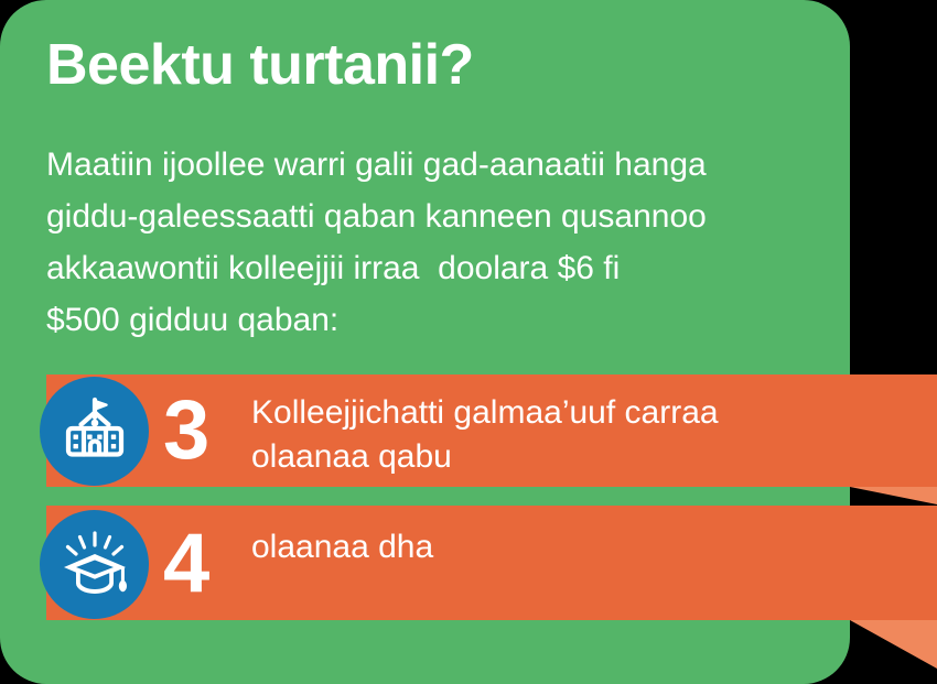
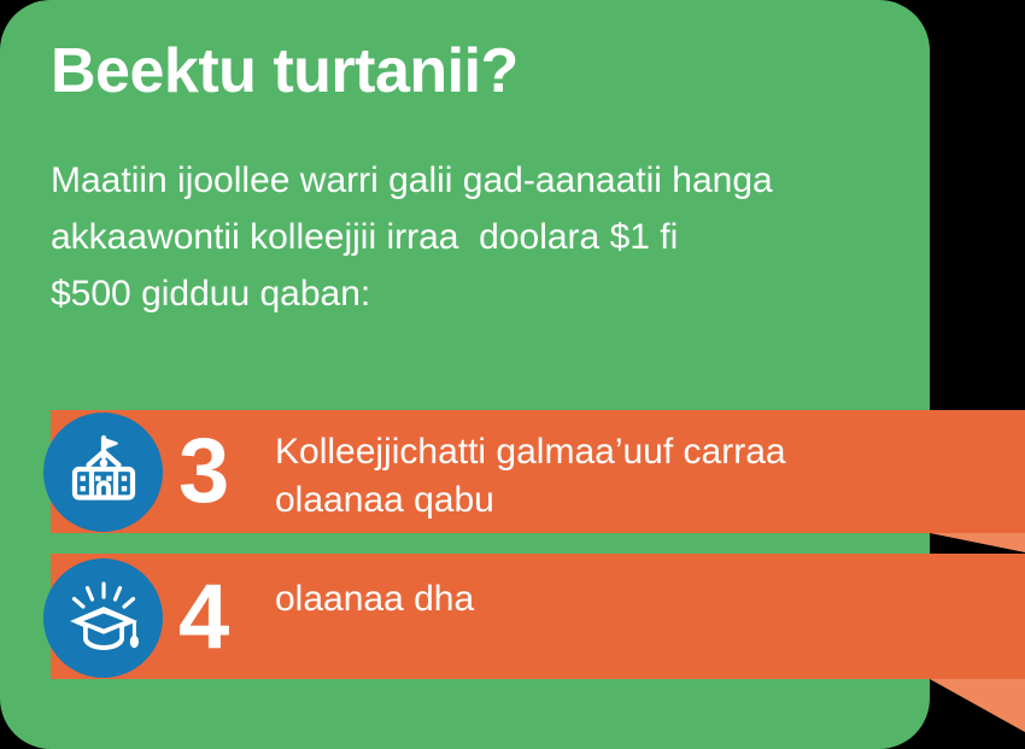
  Beektu turtanii?
  Maatiin ijoollee warri galii gad-aanaatii hanga
- giddu-galeessaatti qaban kanneen qusannoo
- akkaawontii kolleejjii irraa doolara $6 fi
+ akkaawontii kolleejjii irraa doolara $1 fi
  $500 gidduu qaban:
  3
  Kolleejjichatti galmaa’uuf carraa
  olaanaa qabu
  4
  olaanaa dha
